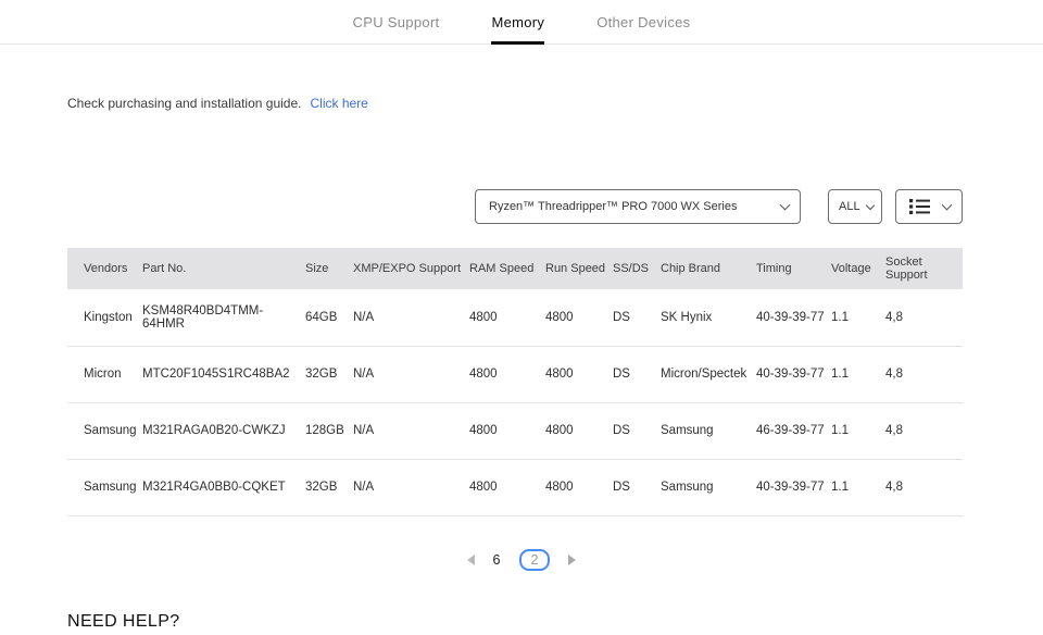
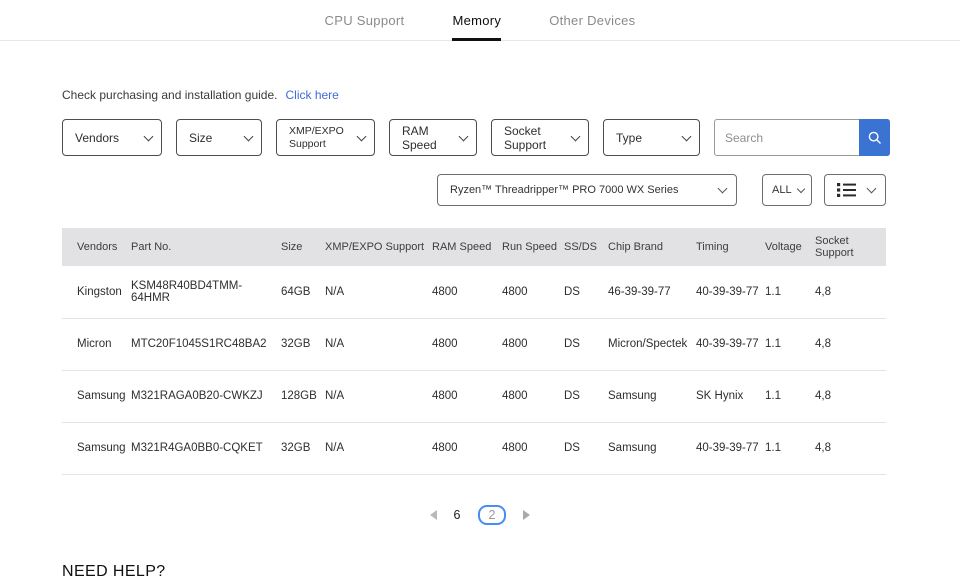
  CPU Support
  Memory
  Other Devices
  Check purchasing and installation guide. Click here
+ Vendors
+ Size
+ XMP/EXPO Support
+ RAM Speed
+ Socket Support
+ Type
+ Search
  Ryzen™ Threadripper™ PRO 7000 WX Series
  ALL
  Vendors	Part No.	Size	XMP/EXPO Support	RAM Speed	Run Speed	SS/DS	Chip Brand	Timing	Voltage	Socket Support
- Kingston	KSM48R40BD4TMM-64HMR	64GB	N/A	4800	4800	DS	SK Hynix	40-39-39-77	1.1	4,8
+ Kingston	KSM48R40BD4TMM-64HMR	64GB	N/A	4800	4800	DS	46-39-39-77	40-39-39-77	1.1	4,8
  Micron	MTC20F1045S1RC48BA2	32GB	N/A	4800	4800	DS	Micron/Spectek	40-39-39-77	1.1	4,8
- Samsung	M321RAGA0B20-CWKZJ	128GB	N/A	4800	4800	DS	Samsung	46-39-39-77	1.1	4,8
+ Samsung	M321RAGA0B20-CWKZJ	128GB	N/A	4800	4800	DS	Samsung	SK Hynix	1.1	4,8
  Samsung	M321R4GA0BB0-CQKET	32GB	N/A	4800	4800	DS	Samsung	40-39-39-77	1.1	4,8
  6
  2
  NEED HELP?
